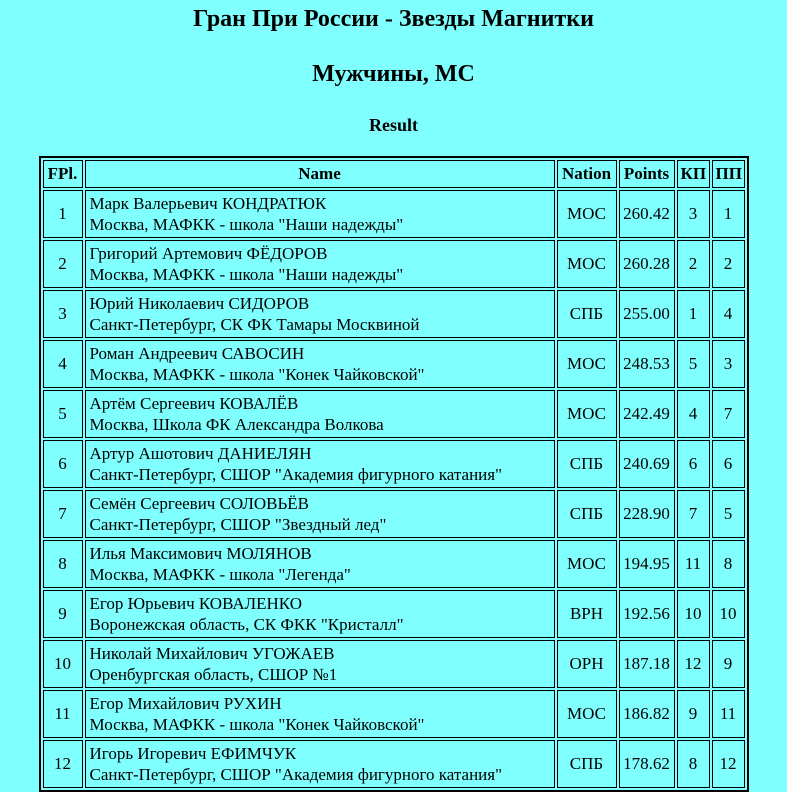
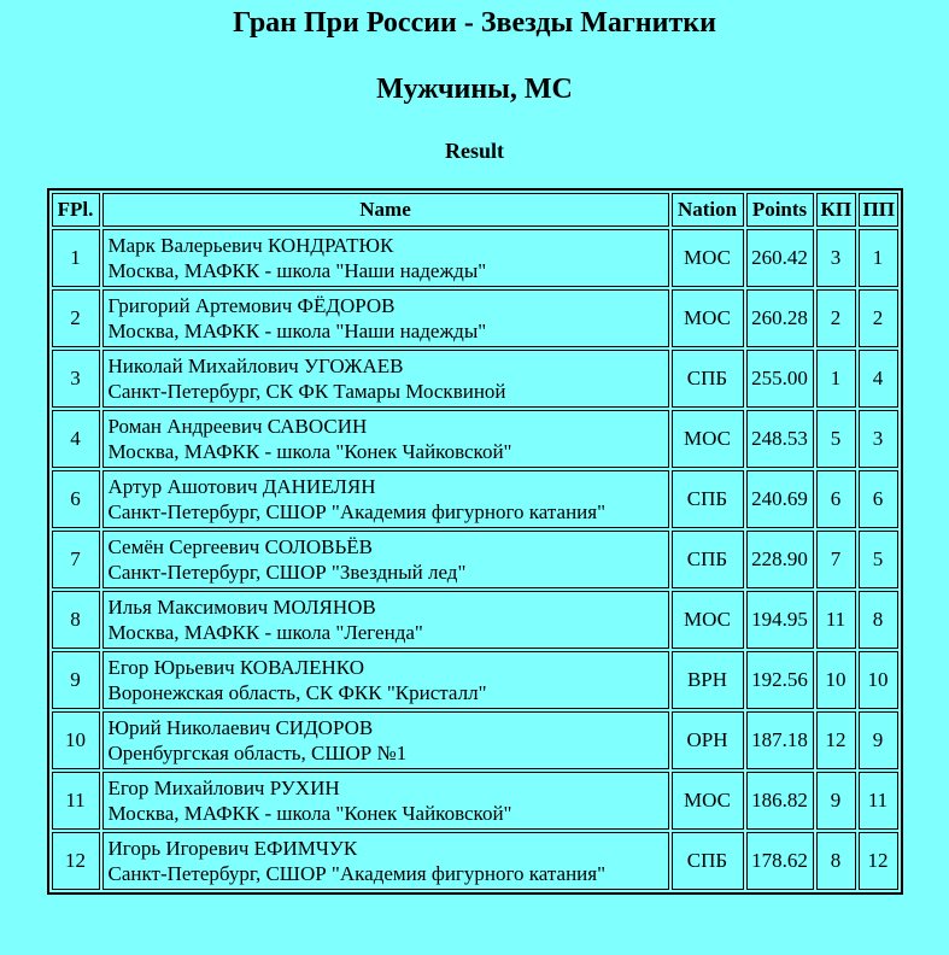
  Гран При России - Звезды Магнитки
  Мужчины, МС
  Result
  FPl.	Name	Nation	Points	КП	ПП
  1	Марк Валерьевич КОНДРАТЮКМосква, МАФКК - школа "Наши надежды"	МОС	260.42	3	1
  2	Григорий Артемович ФЁДОРОВМосква, МАФКК - школа "Наши надежды"	МОС	260.28	2	2
- 3	Юрий Николаевич СИДОРОВСанкт-Петербург, СК ФК Тамары Москвиной	СПБ	255.00	1	4
+ 3	Николай Михайлович УГОЖАЕВСанкт-Петербург, СК ФК Тамары Москвиной	СПБ	255.00	1	4
  4	Роман Андреевич САВОСИНМосква, МАФКК - школа "Конек Чайковской"	МОС	248.53	5	3
- 5	Артём Сергеевич КОВАЛЁВМосква, Школа ФК Александра Волкова	МОС	242.49	4	7
  6	Артур Ашотович ДАНИЕЛЯНСанкт-Петербург, СШОР "Академия фигурного катания"	СПБ	240.69	6	6
  7	Семён Сергеевич СОЛОВЬЁВСанкт-Петербург, СШОР "Звездный лед"	СПБ	228.90	7	5
  8	Илья Максимович МОЛЯНОВМосква, МАФКК - школа "Легенда"	МОС	194.95	11	8
  9	Егор Юрьевич КОВАЛЕНКОВоронежская область, СК ФКК "Кристалл"	ВРН	192.56	10	10
- 10	Николай Михайлович УГОЖАЕВОренбургская область, СШОР №1	ОРН	187.18	12	9
+ 10	Юрий Николаевич СИДОРОВОренбургская область, СШОР №1	ОРН	187.18	12	9
  11	Егор Михайлович РУХИНМосква, МАФКК - школа "Конек Чайковской"	МОС	186.82	9	11
  12	Игорь Игоревич ЕФИМЧУКСанкт-Петербург, СШОР "Академия фигурного катания"	СПБ	178.62	8	12
